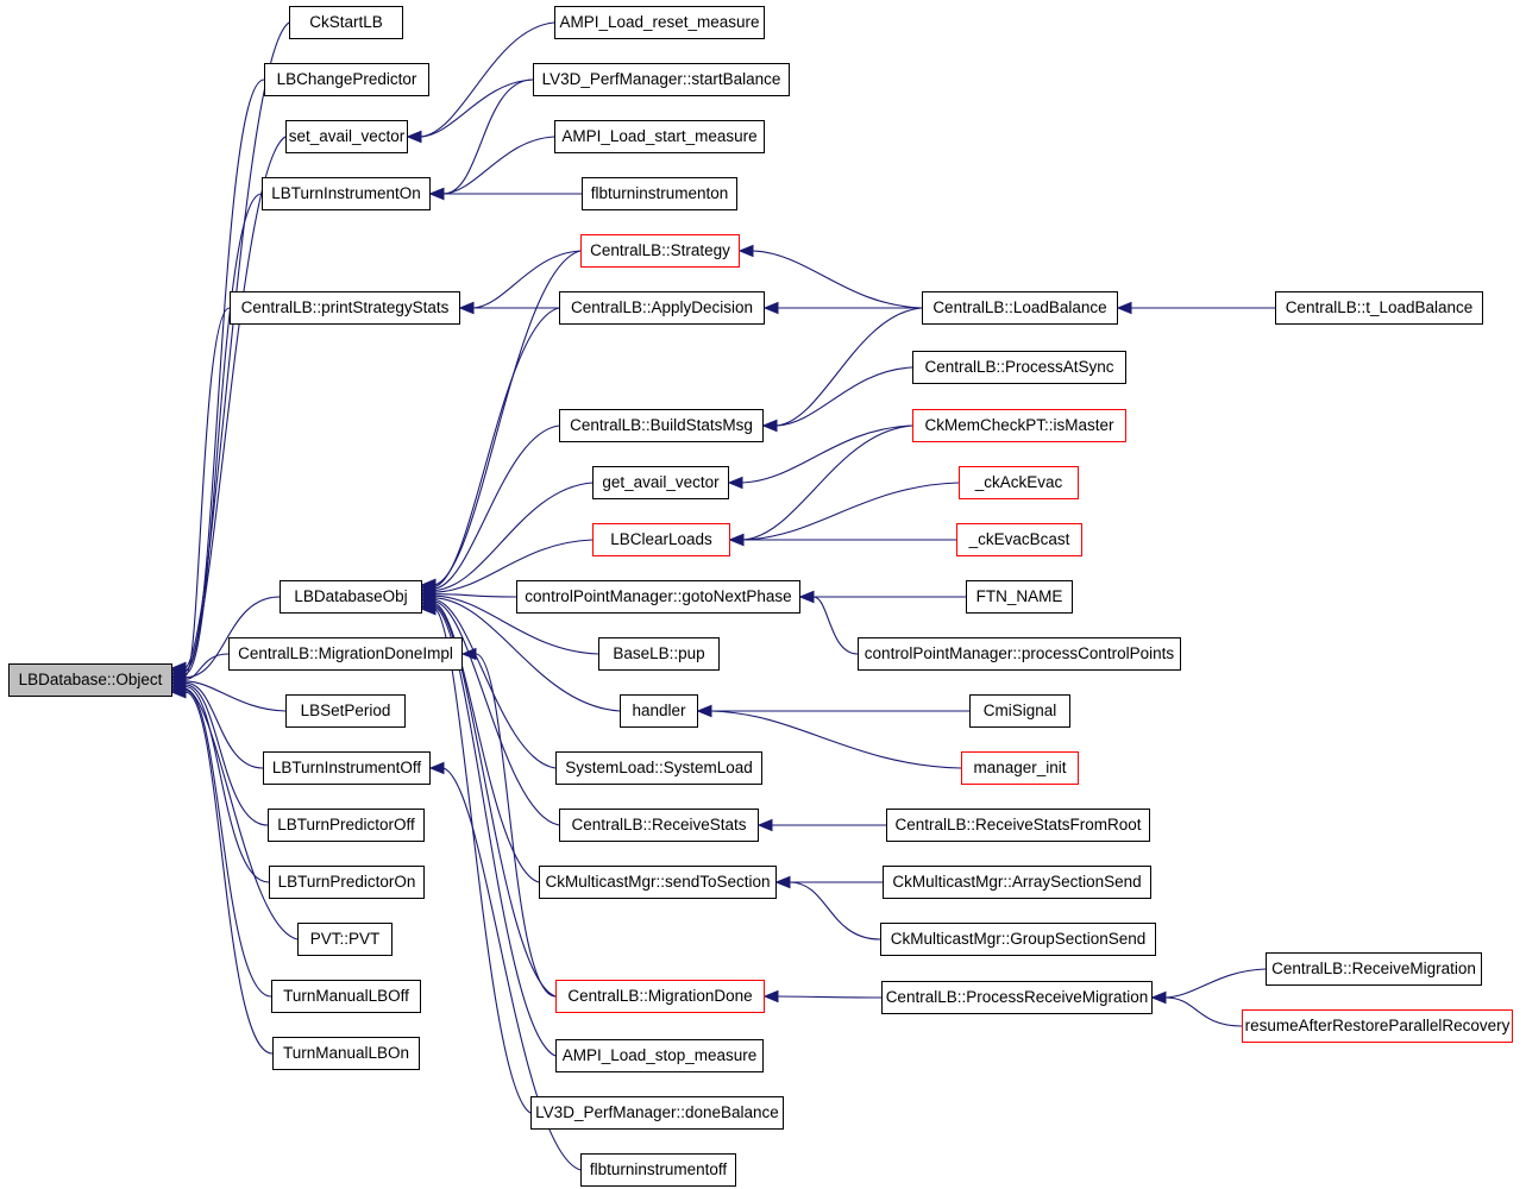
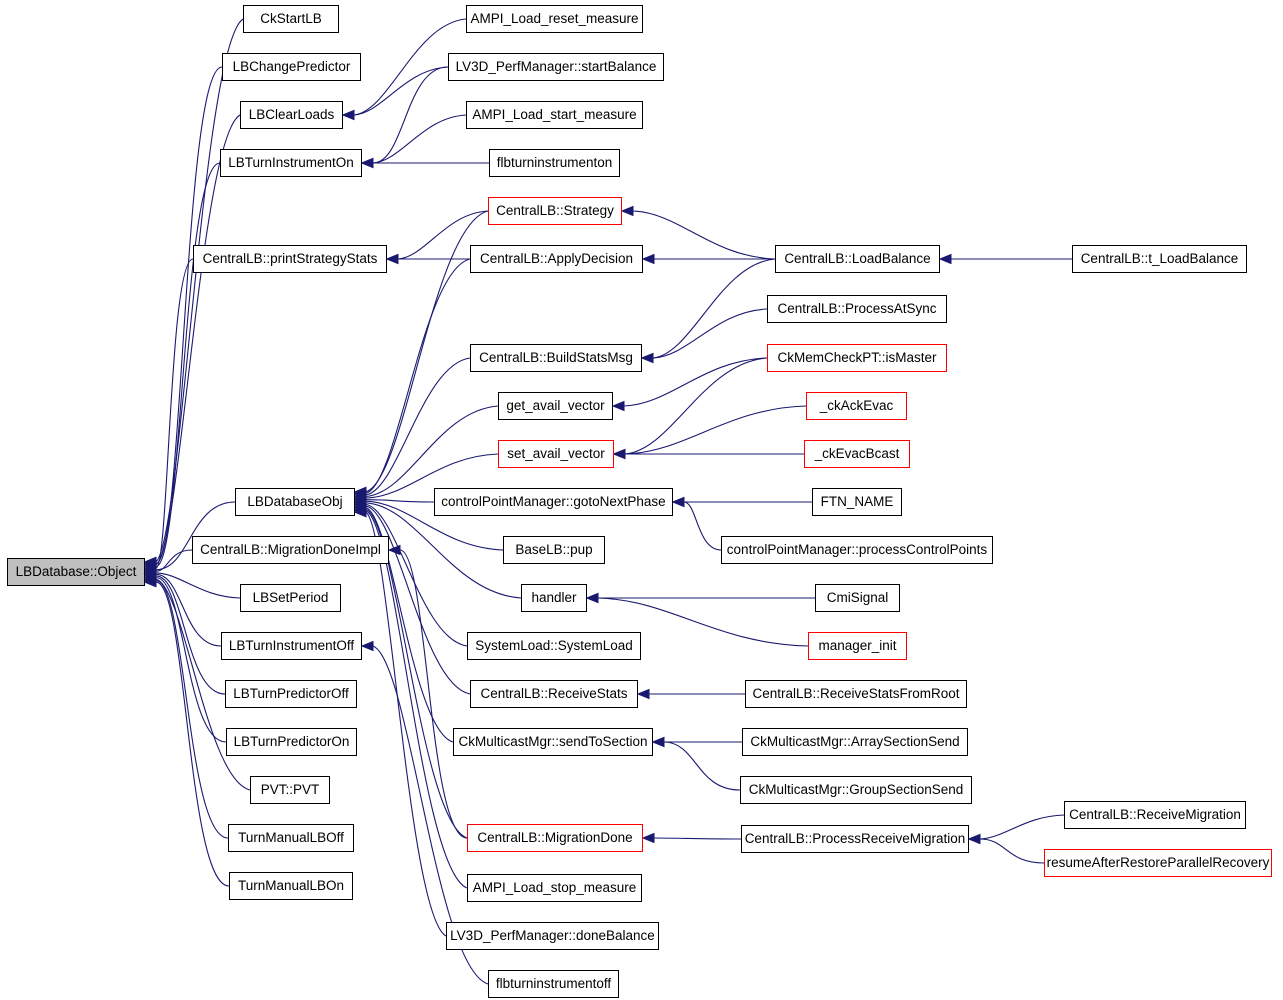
  LBDatabase::Object
  CkStartLB
  LBChangePredictor
- set_avail_vector
+ LBClearLoads
  LBTurnInstrumentOn
  CentralLB::printStrategyStats
  LBDatabaseObj
  CentralLB::MigrationDoneImpl
  LBSetPeriod
  LBTurnInstrumentOff
  LBTurnPredictorOff
  LBTurnPredictorOn
  PVT::PVT
  TurnManualLBOff
  TurnManualLBOn
  AMPI_Load_reset_measure
  LV3D_PerfManager::startBalance
  AMPI_Load_start_measure
  flbturninstrumenton
  CentralLB::Strategy
  CentralLB::ApplyDecision
  CentralLB::BuildStatsMsg
  get_avail_vector
- LBClearLoads
+ set_avail_vector
  controlPointManager::gotoNextPhase
  BaseLB::pup
  handler
  SystemLoad::SystemLoad
  CentralLB::ReceiveStats
  CkMulticastMgr::sendToSection
  CentralLB::MigrationDone
  AMPI_Load_stop_measure
  LV3D_PerfManager::doneBalance
  flbturninstrumentoff
  CentralLB::LoadBalance
  CentralLB::ProcessAtSync
  CkMemCheckPT::isMaster
  _ckAckEvac
  _ckEvacBcast
  FTN_NAME
  controlPointManager::processControlPoints
  CmiSignal
  manager_init
  CentralLB::ReceiveStatsFromRoot
  CkMulticastMgr::ArraySectionSend
  CkMulticastMgr::GroupSectionSend
  CentralLB::ProcessReceiveMigration
  CentralLB::t_LoadBalance
  CentralLB::ReceiveMigration
  resumeAfterRestoreParallelRecovery
